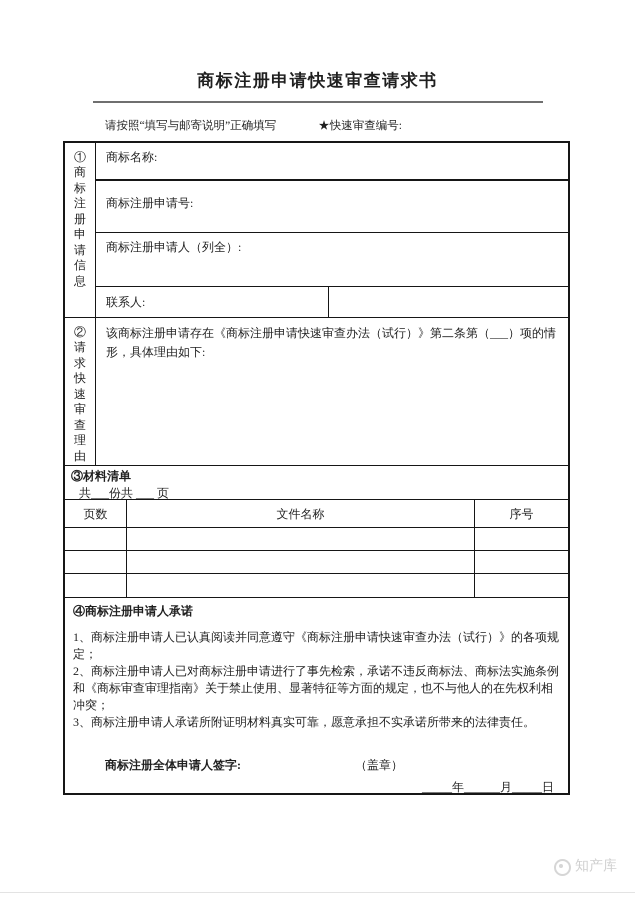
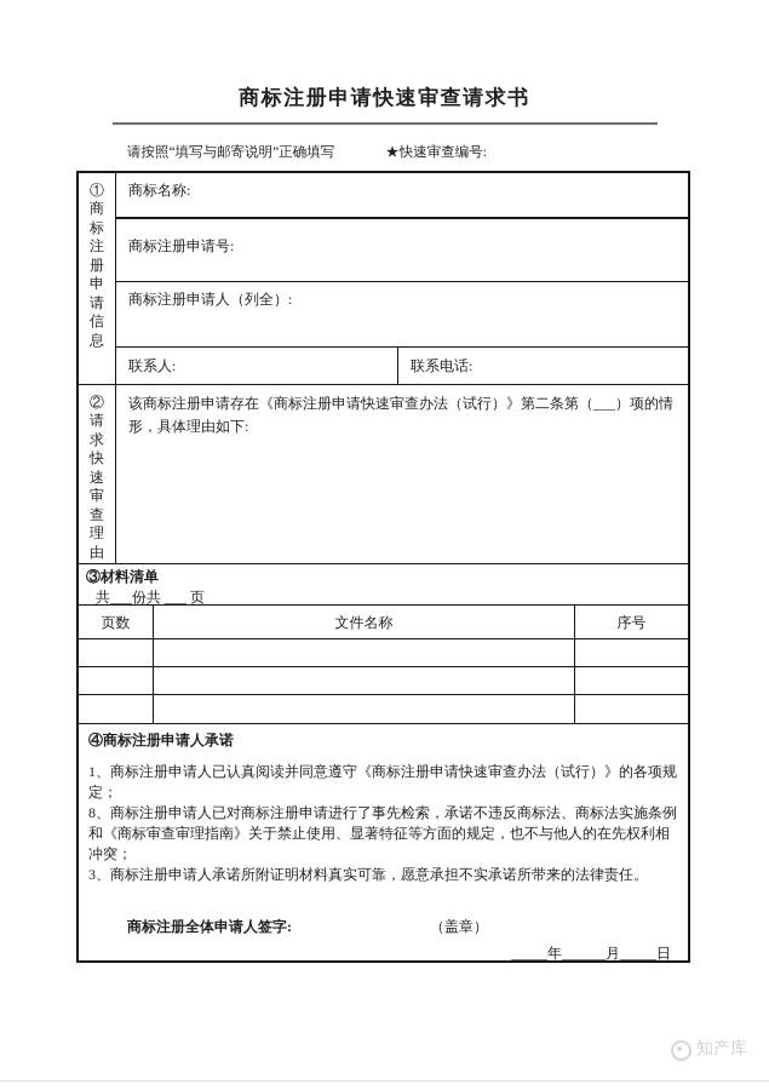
  商标注册申请快速审查请求书
  请按照“填写与邮寄说明”正确填写
  ★快速审查编号:
  ①商标注册申请信息
  商标名称:
  商标注册申请号:
  商标注册申请人（列全）:
  联系人:
+ 联系电话:
  ②请求快速审查理由
  该商标注册申请存在《商标注册申请快速审查办法（试行）》第二条第（___）项的情形，具体理由如下:
  ③材料清单
  共___份共 ___ 页
  页数
  文件名称
  序号
  ④商标注册申请人承诺
  1、商标注册申请人已认真阅读并同意遵守《商标注册申请快速审查办法（试行）》的各项规定；
- 2、商标注册申请人已对商标注册申请进行了事先检索，承诺不违反商标法、商标法实施条例和《商标审查审理指南》关于禁止使用、显著特征等方面的规定，也不与他人的在先权利相冲突；
+ 8、商标注册申请人已对商标注册申请进行了事先检索，承诺不违反商标法、商标法实施条例和《商标审查审理指南》关于禁止使用、显著特征等方面的规定，也不与他人的在先权利相冲突；
  3、商标注册申请人承诺所附证明材料真实可靠，愿意承担不实承诺所带来的法律责任。
  商标注册全体申请人签字:
  （盖章）
  _____年______月_____日
  知产库
